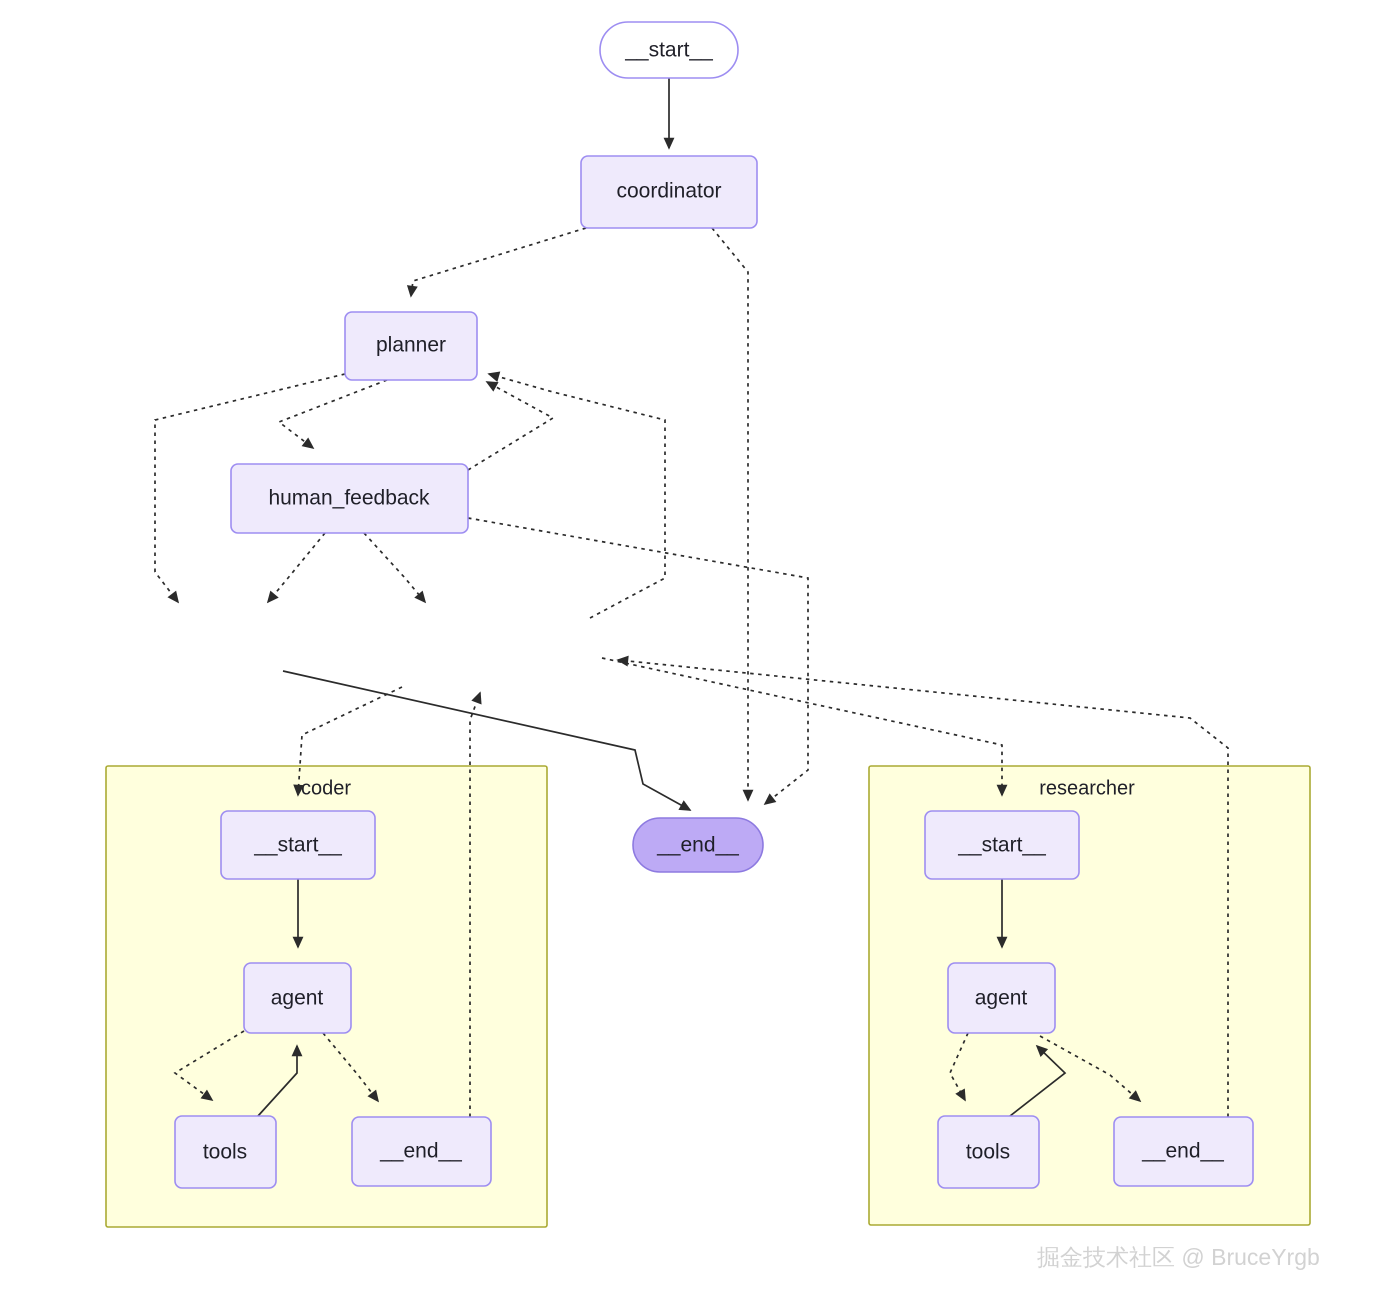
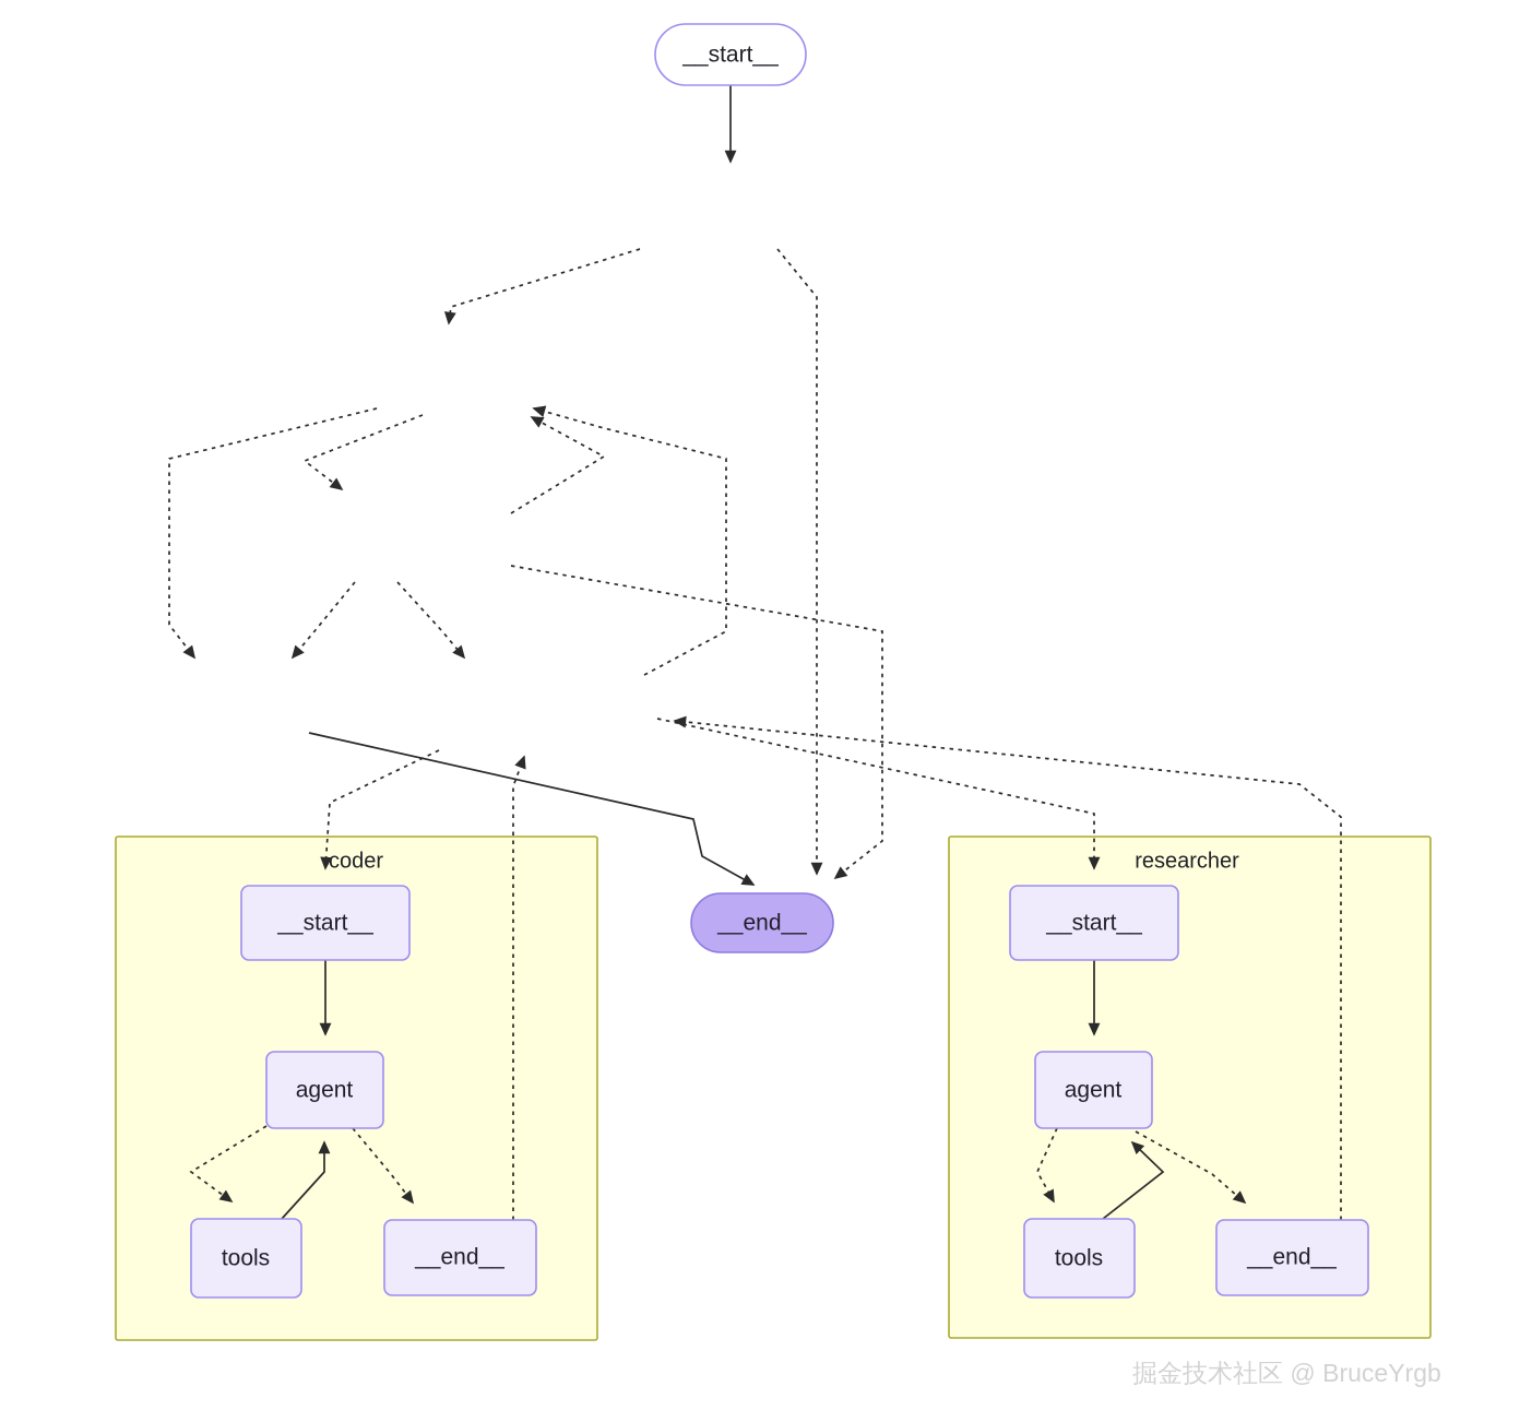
  coder
  researcher
  __start__
- coordinator
- planner
- human_feedback
  __end__
  __start__
  agent
  tools
  __end__
  __start__
  agent
  tools
  __end__
  掘金技术社区 @ BruceYrgb
